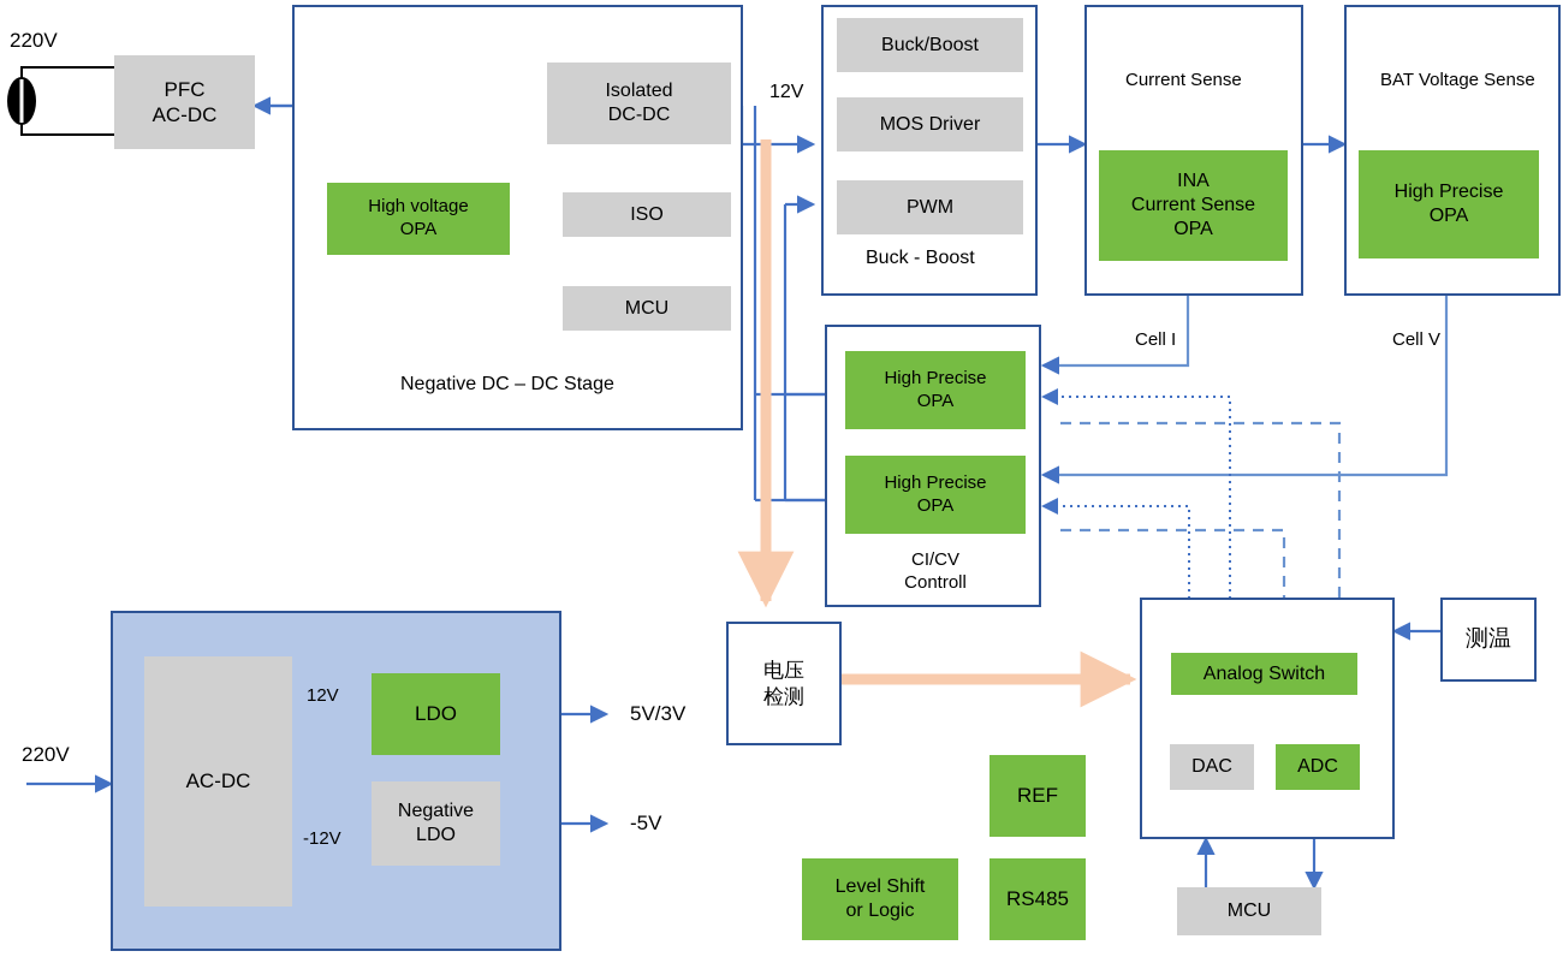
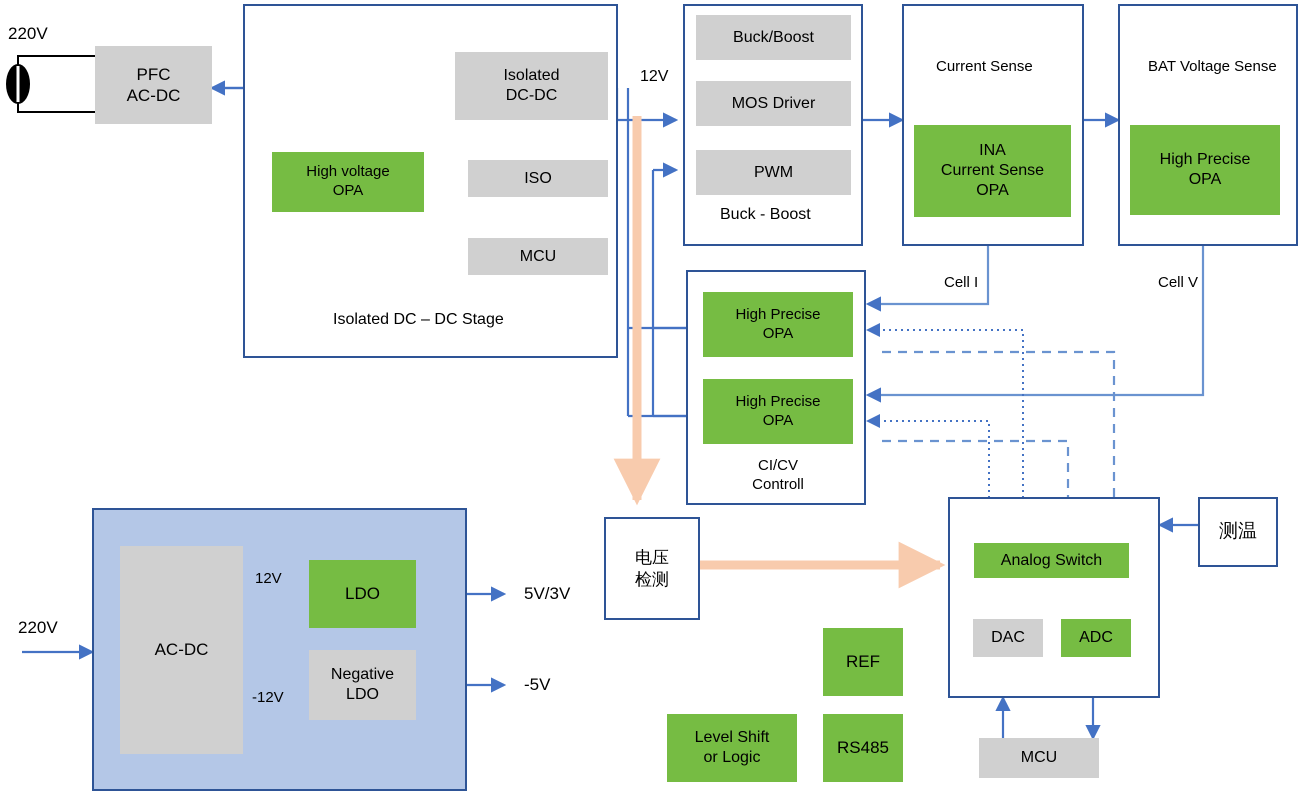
  220V
  PFC
  AC-DC
  Isolated
  DC-DC
  ISO
  MCU
  High voltage
  OPA
- Negative DC – DC Stage
+ Isolated DC – DC Stage
  12V
  Buck/Boost
  MOS Driver
  PWM
  Buck - Boost
  Current Sense
  INA
  Current Sense
  OPA
  BAT Voltage Sense
  High Precise
  OPA
  Cell I
  Cell V
  High Precise
  OPA
  High Precise
  OPA
  CI/CV
  Controll
  电压
  检测
  Analog Switch
  DAC
  ADC
  测温
  MCU
  REF
  RS485
  Level Shift
  or Logic
  220V
  AC-DC
  12V
  -12V
  LDO
  Negative
  LDO
  5V/3V
  -5V
